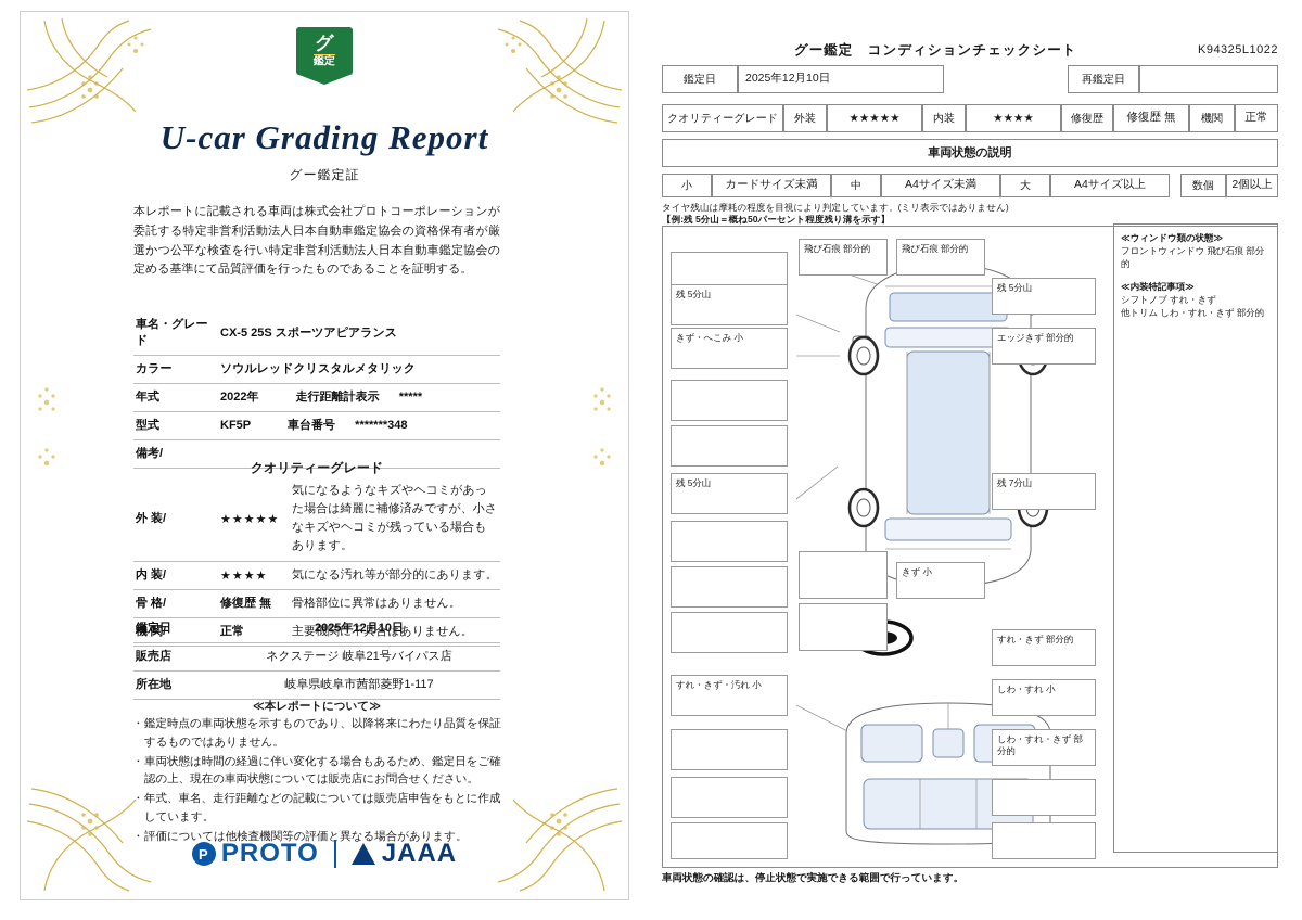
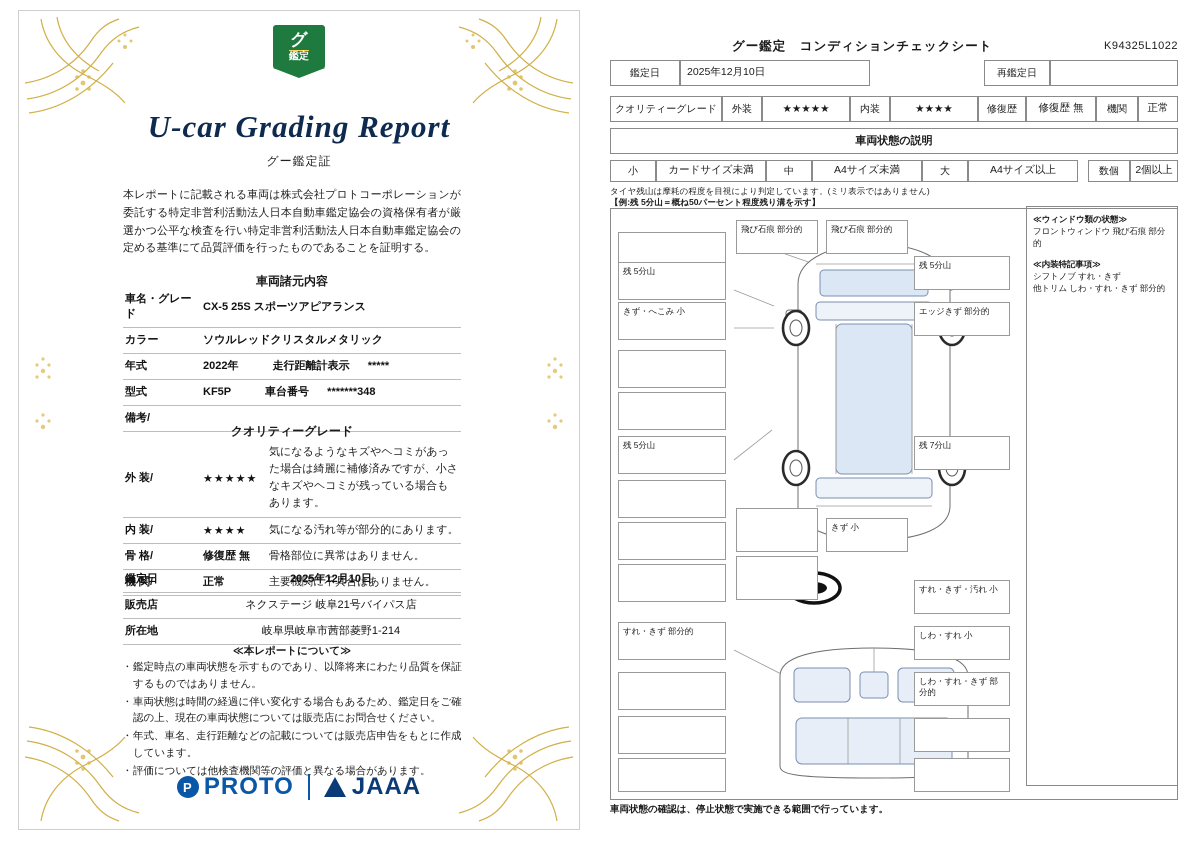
  グ
  鑑定
  U-car Grading Report
  グー鑑定証
  本レポートに記載される車両は株式会社プロトコーポレーションが委託する特定非営利活動法人日本自動車鑑定協会の資格保有者が厳選かつ公平な検査を行い特定非営利活動法人日本自動車鑑定協会の定める基準にて品質評価を行ったものであることを証明する。
+ 車両諸元内容
  車名・グレード	CX-5 25S スポーツアピアランス
  カラー	ソウルレッドクリスタルメタリック
  年式	2022年 走行距離計表示 *****
  型式	KF5P 車台番号 *******348
  備考/
  クオリティーグレード
  外 装/	★★★★★	気になるようなキズやヘコミがあった場合は綺麗に補修済みですが、小さなキズやヘコミが残っている場合もあります。
  内 装/	★★★★	気になる汚れ等が部分的にあります。
  骨 格/	修復歴 無	骨格部位に異常はありません。
  機 関/	正常	主要機関に不具合はありません。
  鑑定日	2025年12月10日
  販売店	ネクステージ 岐阜21号バイパス店
- 所在地	岐阜県岐阜市茜部菱野1-117
+ 所在地	岐阜県岐阜市茜部菱野1-214
  ≪本レポートについて≫
  鑑定時点の車両状態を示すものであり、以降将来にわたり品質を保証するものではありません。
  車両状態は時間の経過に伴い変化する場合もあるため、鑑定日をご確認の上、現在の車両状態については販売店にお問合せください。
  年式、車名、走行距離などの記載については販売店申告をもとに作成しています。
  評価については他検査機関等の評価と異なる場合があります。
  P
  PROTO
  JAAA
  グー鑑定 コンディションチェックシート
  K94325L1022
  鑑定日
  2025年12月10日
  再鑑定日
  クオリティーグレード
  外装
  ★★★★★
  内装
  ★★★★
  修復歴
  修復歴 無
  機関
  正常
  車両状態の説明
  小
  カードサイズ未満
  中
  A4サイズ未満
  大
  A4サイズ以上
  数個
  2個以上
  タイヤ残山は摩耗の程度を目視により判定しています。(ミリ表示ではありません)
  【例:残 5分山＝概ね50パーセント程度残り溝を示す】
  残 5分山
  きず・へこみ 小
  残 5分山
- すれ・きず・汚れ 小
+ すれ・きず 部分的
  飛び石痕 部分的
  飛び石痕 部分的
  残 5分山
  エッジきず 部分的
  残 7分山
  きず 小
- すれ・きず 部分的
+ すれ・きず・汚れ 小
  しわ・すれ 小
  しわ・すれ・きず 部分的
  ≪ウィンドウ類の状態≫
  フロントウィンドウ 飛び石痕 部分的
  ≪内装特記事項≫
  シフトノブ すれ・きず
  他トリム しわ・すれ・きず 部分的
  車両状態の確認は、停止状態で実施できる範囲で行っています。
